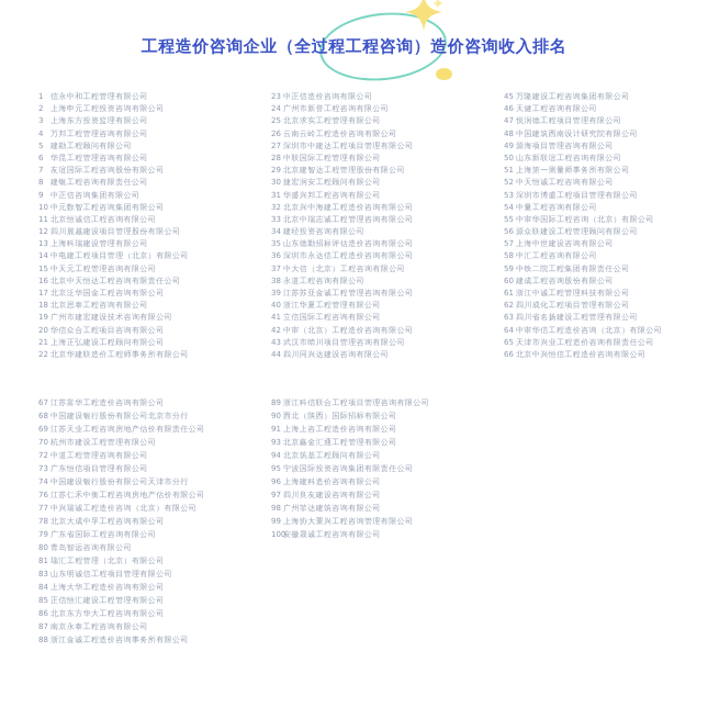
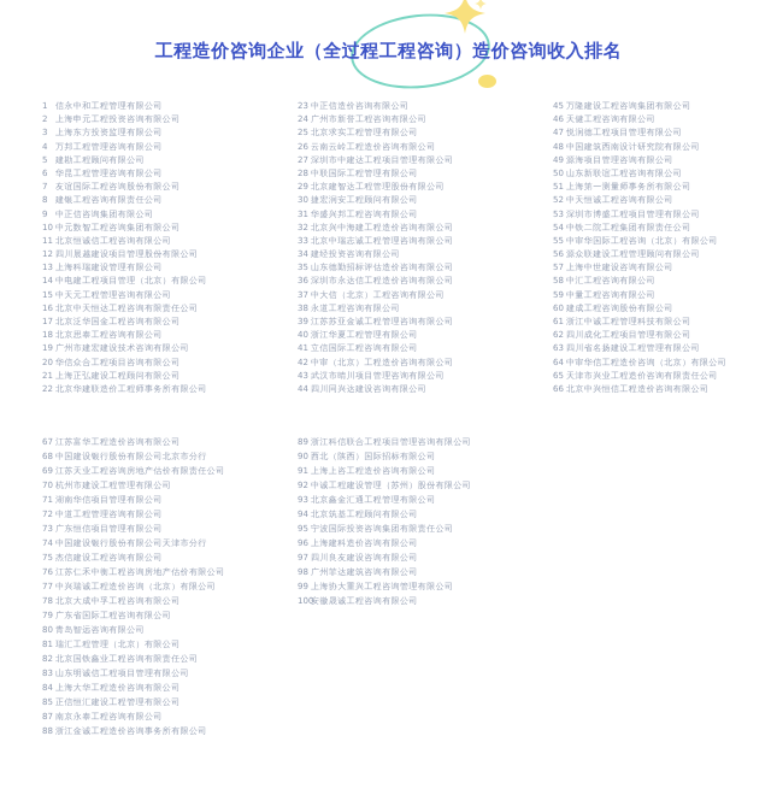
  工程造价咨询企业（全过程工程咨询）造价咨询收入排名
  1
  信永中和工程管理有限公司
  2
  上海申元工程投资咨询有限公司
  3
  上海东方投资监理有限公司
  4
  万邦工程管理咨询有限公司
  5
  建勘工程顾问有限公司
  6
  华昆工程管理咨询有限公司
  7
  友谊国际工程咨询股份有限公司
  8
  建银工程咨询有限责任公司
  9
  中正信咨询集团有限公司
  10
  中元数智工程咨询集团有限公司
  11
  北京恒诚信工程咨询有限公司
  12
  四川晨越建设项目管理股份有限公司
  13
  上海科瑞建设管理有限公司
  14
  中电建工程项目管理（北京）有限公司
  15
  中天元工程管理咨询有限公司
  16
  北京中天恒达工程咨询有限责任公司
  17
  北京泛华国金工程咨询有限公司
  18
  北京思泰工程咨询有限公司
  19
  广州市建宏建设技术咨询有限公司
  20
  华信众合工程项目咨询有限公司
  21
  上海正弘建设工程顾问有限公司
  22
  北京华建联造价工程师事务所有限公司
  23
  中正信造价咨询有限公司
  24
  广州市新誉工程咨询有限公司
  25
  北京求实工程管理有限公司
  26
  云南云岭工程造价咨询有限公司
  27
  深圳市中建达工程项目管理有限公司
  28
  中联国际工程管理有限公司
  29
  北京建智达工程管理股份有限公司
  30
  捷宏润安工程顾问有限公司
  31
  华盛兴邦工程咨询有限公司
  32
  北京兴中海建工程造价咨询有限公司
  33
  北京中瑞志诚工程管理咨询有限公司
  34
  建经投资咨询有限公司
  35
  山东德勤招标评估造价咨询有限公司
  36
  深圳市永达信工程造价咨询有限公司
  37
  中大信（北京）工程咨询有限公司
  38
  永道工程咨询有限公司
  39
  江苏苏亚金诚工程管理咨询有限公司
  40
  浙江华夏工程管理有限公司
  41
  立信国际工程咨询有限公司
  42
  中审（北京）工程造价咨询有限公司
  43
  武汉市晴川项目管理咨询有限公司
  44
  四川同兴达建设咨询有限公司
  45
  万隆建设工程咨询集团有限公司
  46
  天健工程咨询有限公司
  47
  悦润德工程项目管理有限公司
  48
  中国建筑西南设计研究院有限公司
  49
  源海项目管理咨询有限公司
  50
  山东新联谊工程咨询有限公司
  51
  上海第一测量师事务所有限公司
  52
  中天恒诚工程咨询有限公司
  53
  深圳市博盛工程项目管理有限公司
  54
- 中量工程咨询有限公司
+ 中铁二院工程集团有限责任公司
  55
  中审华国际工程咨询（北京）有限公司
  56
  源众联建设工程管理顾问有限公司
  57
  上海中世建设咨询有限公司
  58
  中汇工程咨询有限公司
  59
- 中铁二院工程集团有限责任公司
+ 中量工程咨询有限公司
  60
  建成工程咨询股份有限公司
  61
  浙江中诚工程管理科技有限公司
  62
  四川成化工程项目管理有限公司
  63
  四川省名扬建设工程管理有限公司
  64
  中审华信工程造价咨询（北京）有限公司
  65
  天津市兴业工程造价咨询有限责任公司
  66
  北京中兴恒信工程造价咨询有限公司
  67
  江苏富华工程造价咨询有限公司
  68
  中国建设银行股份有限公司北京市分行
  69
  江苏天业工程咨询房地产估价有限责任公司
  70
  杭州市建设工程管理有限公司
+ 71
+ 湖南华信项目管理有限公司
  72
  中道工程管理咨询有限公司
  73
  广东恒信项目管理有限公司
  74
  中国建设银行股份有限公司天津市分行
+ 75
+ 杰信建设工程咨询有限公司
  76
  江苏仁禾中衡工程咨询房地产估价有限公司
  77
  中兴瑞诚工程造价咨询（北京）有限公司
  78
  北京大成中孚工程咨询有限公司
  79
  广东省国际工程咨询有限公司
  80
  青岛智远咨询有限公司
  81
  瑞汇工程管理（北京）有限公司
+ 82
+ 北京国铁鑫业工程咨询有限责任公司
  83
  山东明诚信工程项目管理有限公司
  84
  上海大华工程造价咨询有限公司
  85
  正信恒汇建设工程管理有限公司
- 86
- 北京东方华大工程咨询有限公司
  87
  南京永泰工程咨询有限公司
  88
  浙江金诚工程造价咨询事务所有限公司
  89
  浙江科信联合工程项目管理咨询有限公司
  90
  西北（陕西）国际招标有限公司
  91
  上海上咨工程造价咨询有限公司
+ 92
+ 中诚工程建设管理（苏州）股份有限公司
  93
  北京鑫金汇通工程管理有限公司
  94
  北京筑基工程顾问有限公司
  95
  宁波国际投资咨询集团有限责任公司
  96
  上海建科造价咨询有限公司
  97
  四川良友建设咨询有限公司
  98
  广州菲达建筑咨询有限公司
  99
  上海协大重兴工程咨询管理有限公司
  安徽晟诚工程咨询有限公司
